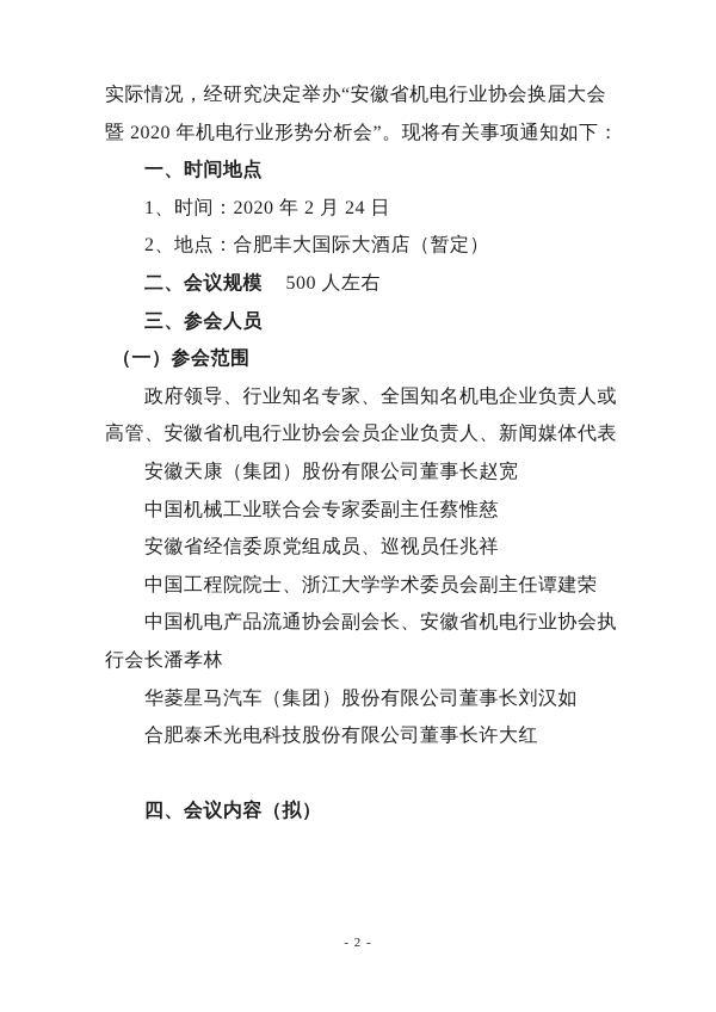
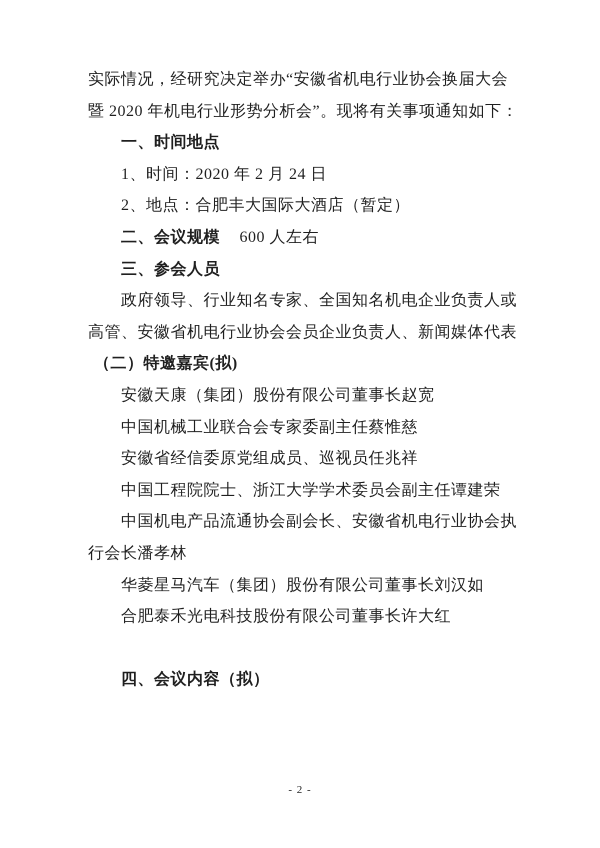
  实际情况，经研究决定举办“安徽省机电行业协会换届大会
  暨 2020 年机电行业形势分析会”。现将有关事项通知如下：
  一、时间地点
  1、时间：2020 年 2 月 24 日
  2、地点：合肥丰大国际大酒店（暂定）
- 二、会议规模 500 人左右
+ 二、会议规模 600 人左右
  三、参会人员
- （一）参会范围
  政府领导、行业知名专家、全国知名机电企业负责人或
  高管、安徽省机电行业协会会员企业负责人、新闻媒体代表
+ （二）特邀嘉宾(拟)
  安徽天康（集团）股份有限公司董事长赵宽
  中国机械工业联合会专家委副主任蔡惟慈
  安徽省经信委原党组成员、巡视员任兆祥
  中国工程院院士、浙江大学学术委员会副主任谭建荣
  中国机电产品流通协会副会长、安徽省机电行业协会执
  行会长潘孝林
  华菱星马汽车（集团）股份有限公司董事长刘汉如
  合肥泰禾光电科技股份有限公司董事长许大红
  四、会议内容（拟）
  - 2 -
